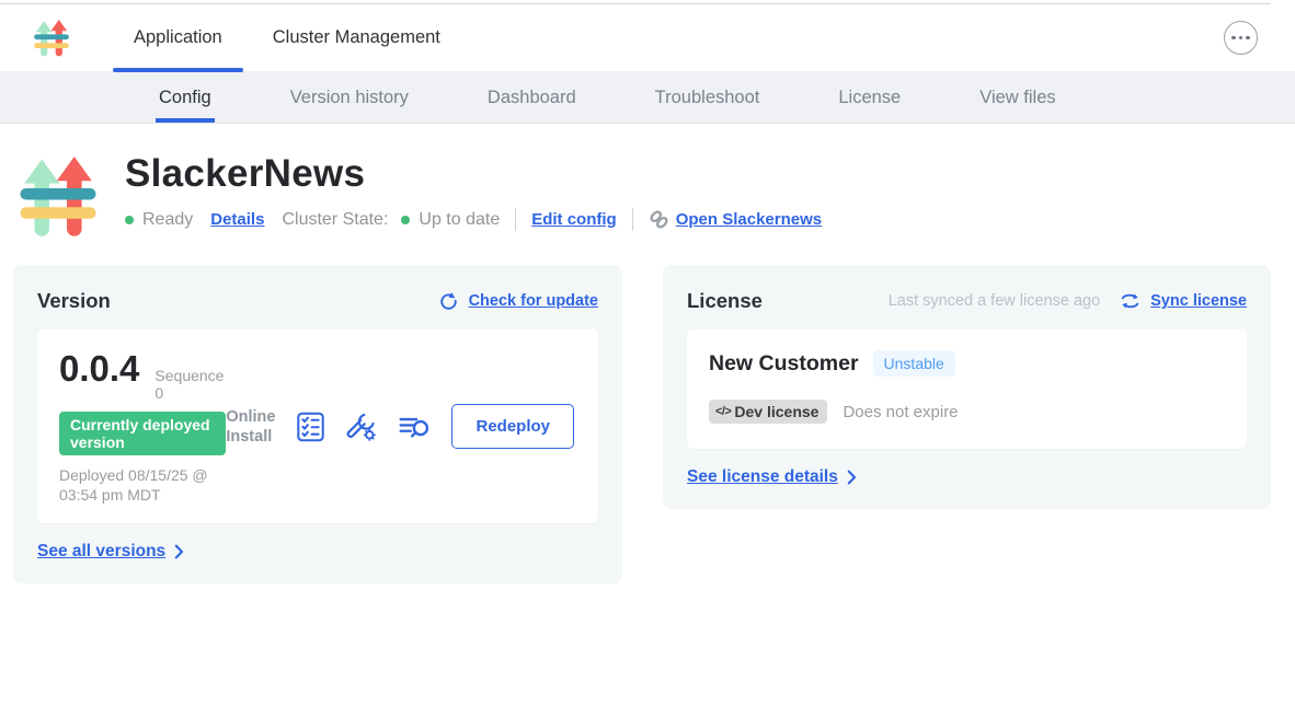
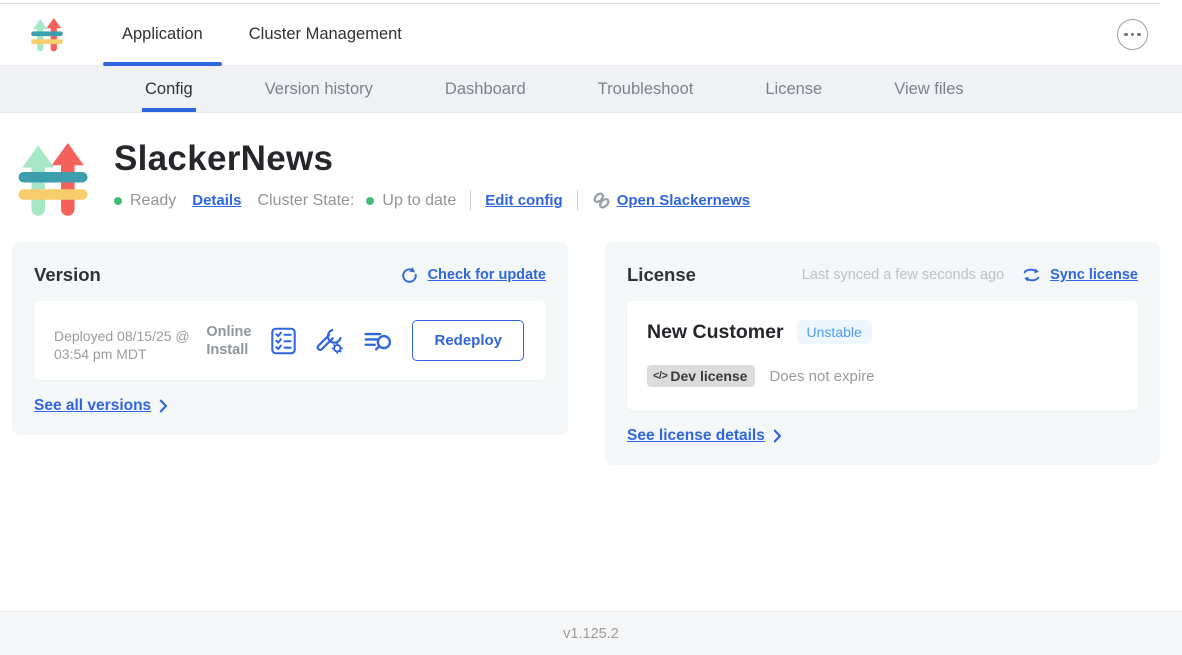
  Application
  Cluster Management
  Config
  Version history
  Dashboard
  Troubleshoot
  License
  View files
  SlackerNews
  Ready
  Details
  Cluster State:
  Up to date
  Edit config
  Open Slackernews
  Version
  Check for update
- 0.0.4
- Sequence 0
- Currently deployed version
  Deployed 08/15/25 @ 03:54 pm MDT
  Online
  Install
  Redeploy
  See all versions
  License
- Last synced a few license ago
+ Last synced a few seconds ago
  Sync license
  New Customer
  Unstable
  </>
  Dev license
  Does not expire
  See license details
+ v1.125.2
